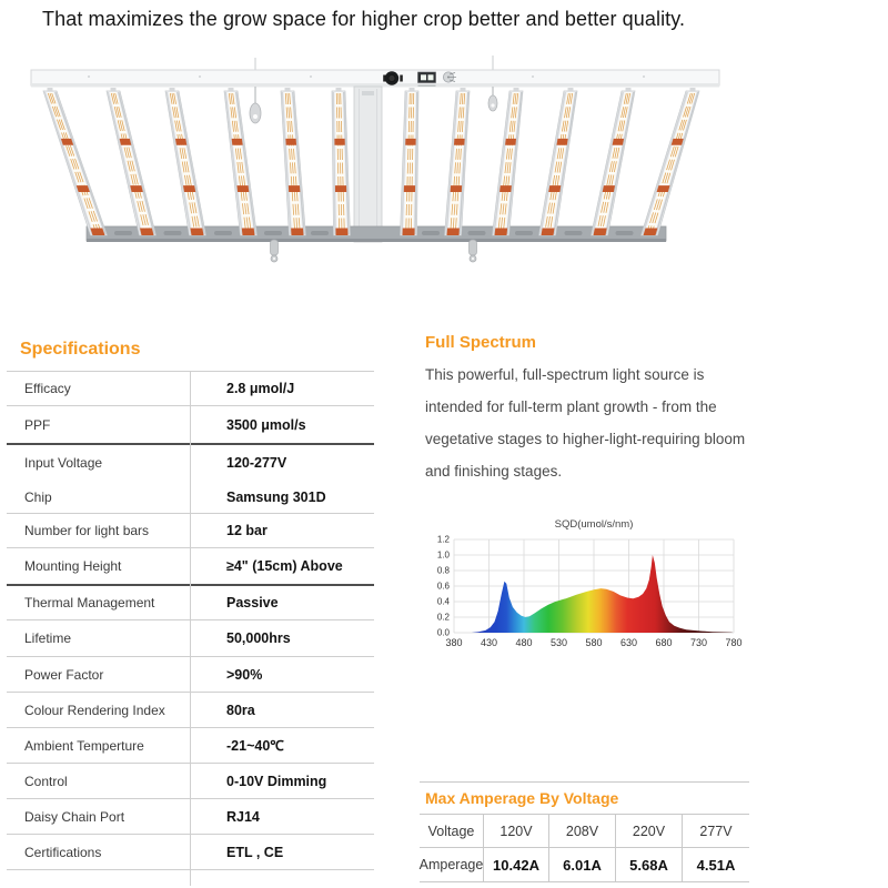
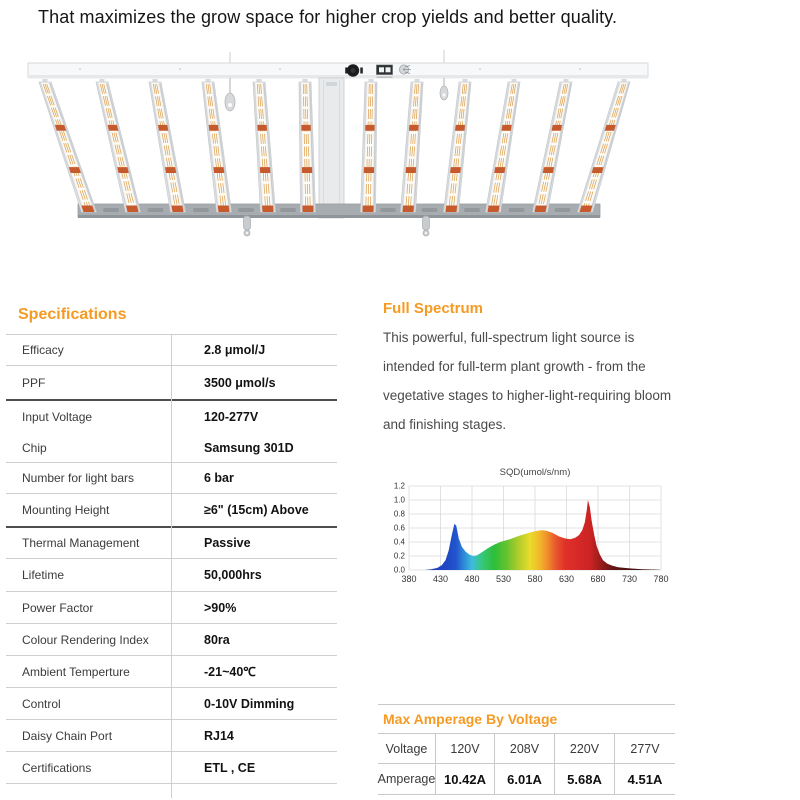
- That maximizes the grow space for higher crop better and better quality.
+ That maximizes the grow space for higher crop yields and better quality.
  Specifications
  Efficacy
  2.8 μmol/J
  PPF
  3500 μmol/s
  Input Voltage
  120-277V
  Chip
  Samsung 301D
  Number for light bars
- 12 bar
+ 6 bar
  Mounting Height
- ≥4" (15cm) Above
+ ≥6" (15cm) Above
  Thermal Management
  Passive
  Lifetime
  50,000hrs
  Power Factor
  >90%
  Colour Rendering Index
  80ra
  Ambient Temperture
  -21~40℃
  Control
  0-10V Dimming
  Daisy Chain Port
  RJ14
  Certifications
  ETL , CE
  Full Spectrum
  This powerful, full-spectrum light source is intended for full-term plant growth - from the vegetative stages to higher-light-requiring bloom and finishing stages.
  SQD(umol/s/nm)
  1.2
  1.0
  0.8
  0.6
  0.4
  0.2
  0.0
  380
  430
  480
  530
  580
  630
  680
  730
  780
  Max Amperage By Voltage
  Voltage
  120V
  208V
  220V
  277V
  Amperage
  10.42A
  6.01A
  5.68A
  4.51A
